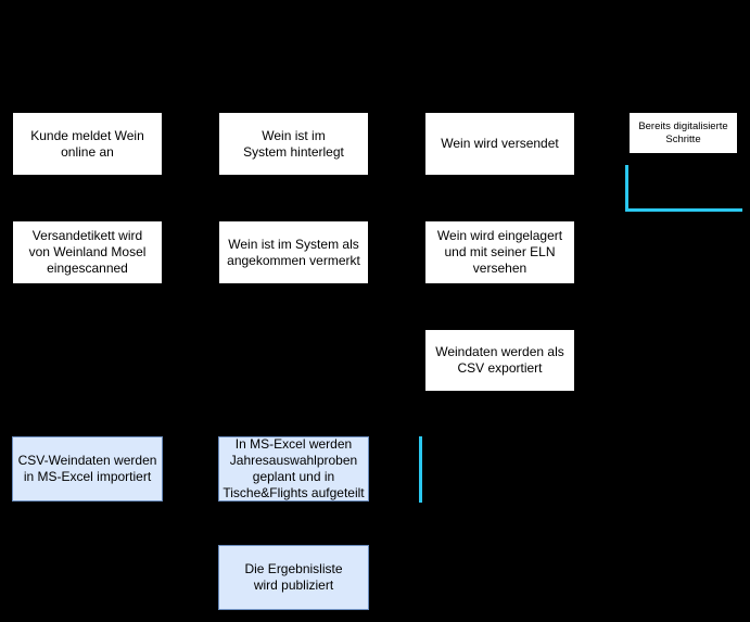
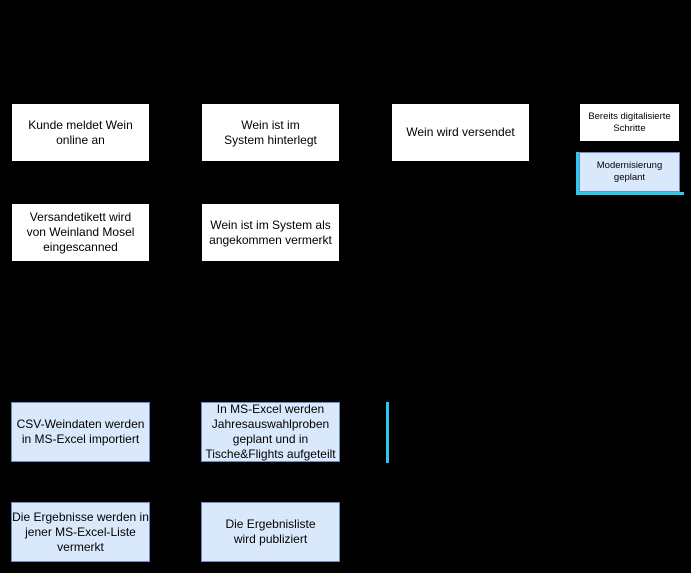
  Kunde meldet Wein
  online an
  Wein ist im
  System hinterlegt
  Wein wird versendet
  Versandetikett wird
  von Weinland Mosel
  eingescanned
  Wein ist im System als
  angekommen vermerkt
- Wein wird eingelagert
- und mit seiner ELN
- versehen
- Weindaten werden als
- CSV exportiert
  CSV-Weindaten werden
  in MS-Excel importiert
  In MS-Excel werden
  Jahresauswahlproben
  geplant und in
  Tische&Flights aufgeteilt
+ Die Ergebnisse werden in
+ jener MS-Excel-Liste
+ vermerkt
  Die Ergebnisliste
  wird publiziert
  Bereits digitalisierte
  Schritte
+ Modernisierung
+ geplant
